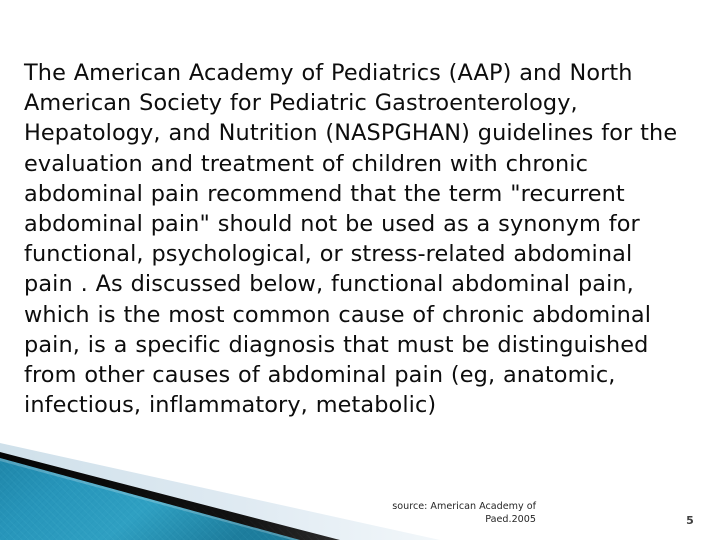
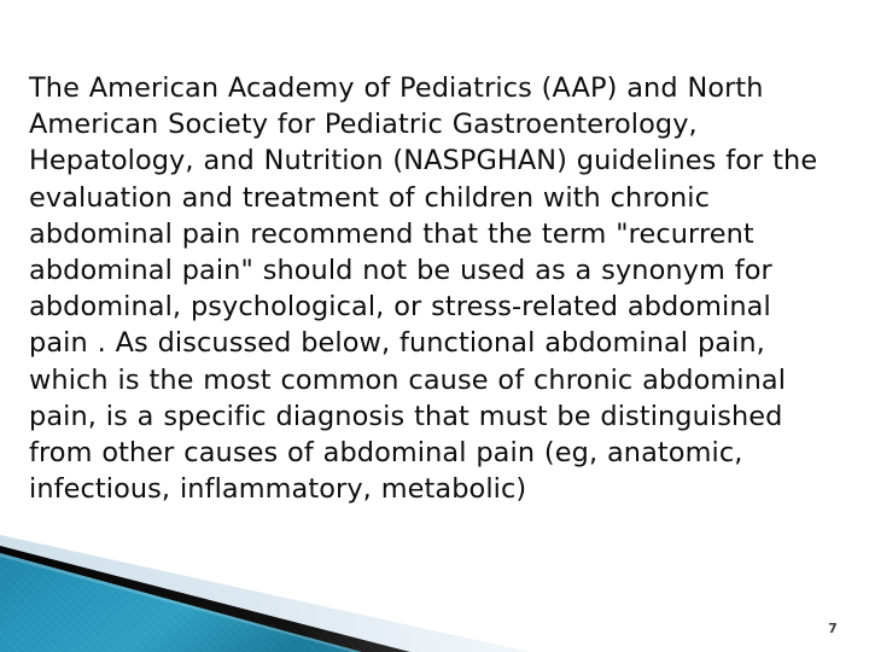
- The American Academy of Pediatrics (AAP) and North American Society for Pediatric Gastroenterology, Hepatology, and Nutrition (NASPGHAN) guidelines for the evaluation and treatment of children with chronic abdominal pain recommend that the term "recurrent abdominal pain" should not be used as a synonym for functional, psychological, or stress-related abdominal pain . As discussed below, functional abdominal pain, which is the most common cause of chronic abdominal pain, is a specific diagnosis that must be distinguished from other causes of abdominal pain (eg, anatomic, infectious, inflammatory, metabolic)
+ The American Academy of Pediatrics (AAP) and North American Society for Pediatric Gastroenterology, Hepatology, and Nutrition (NASPGHAN) guidelines for the evaluation and treatment of children with chronic abdominal pain recommend that the term "recurrent abdominal pain" should not be used as a synonym for abdominal, psychological, or stress-related abdominal pain . As discussed below, functional abdominal pain, which is the most common cause of chronic abdominal pain, is a specific diagnosis that must be distinguished from other causes of abdominal pain (eg, anatomic, infectious, inflammatory, metabolic)
- source: American Academy of
- Paed.2005
- 5
+ 7
